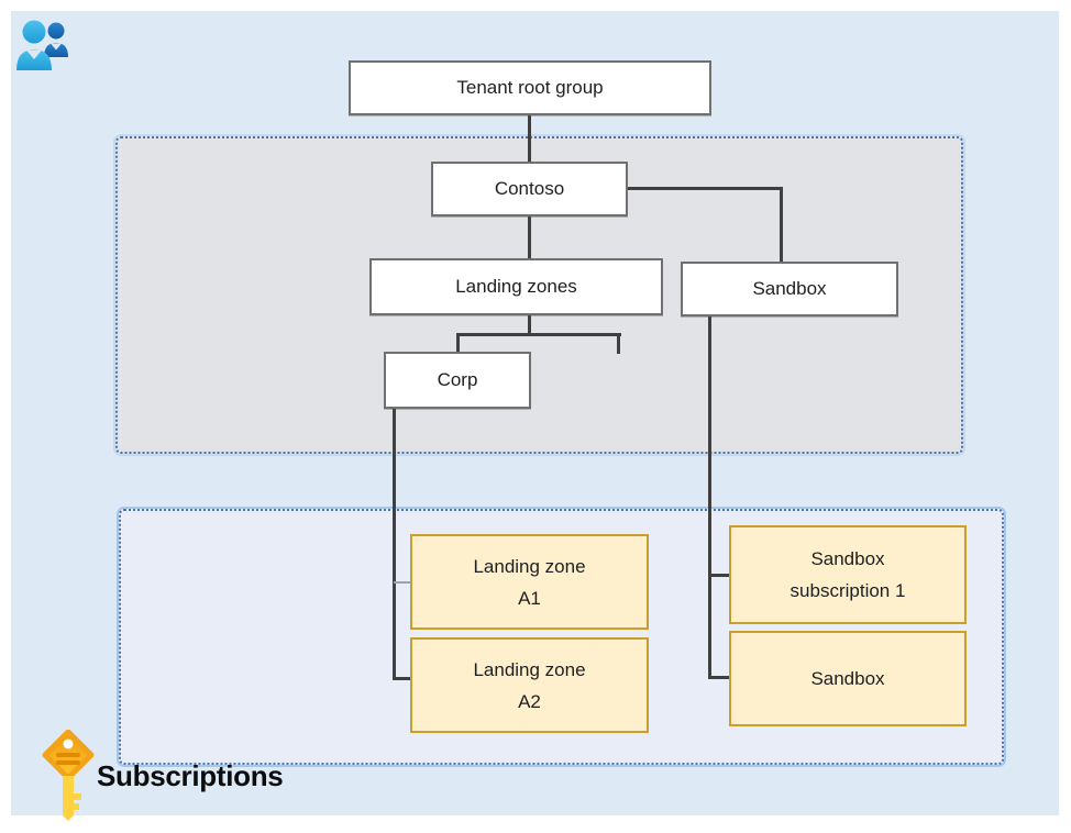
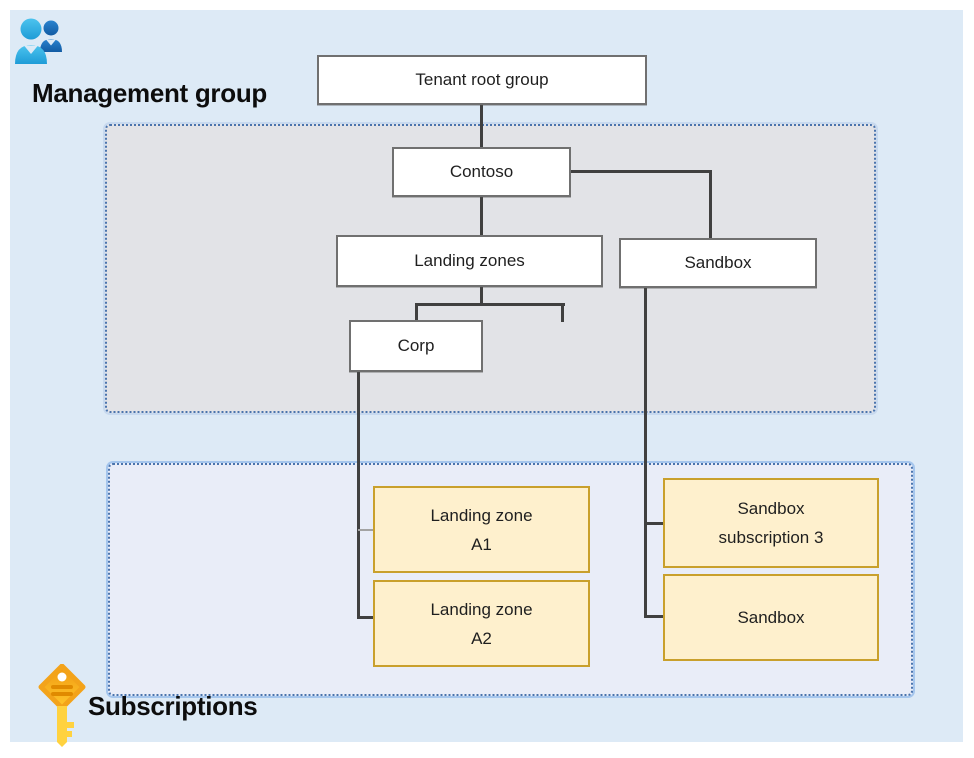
  Tenant root group
  Contoso
  Landing zones
  Sandbox
  Corp
  Landing zone
  A1
  Landing zone
  A2
  Sandbox
- subscription 1
+ subscription 3
  Sandbox
+ Management group
  Subscriptions
